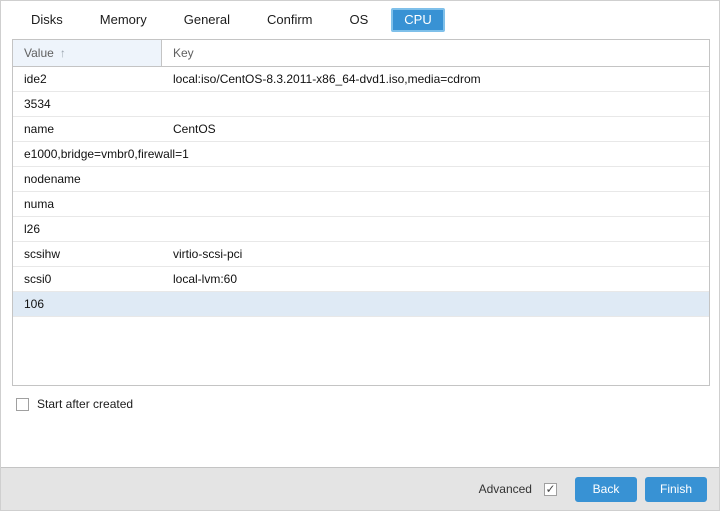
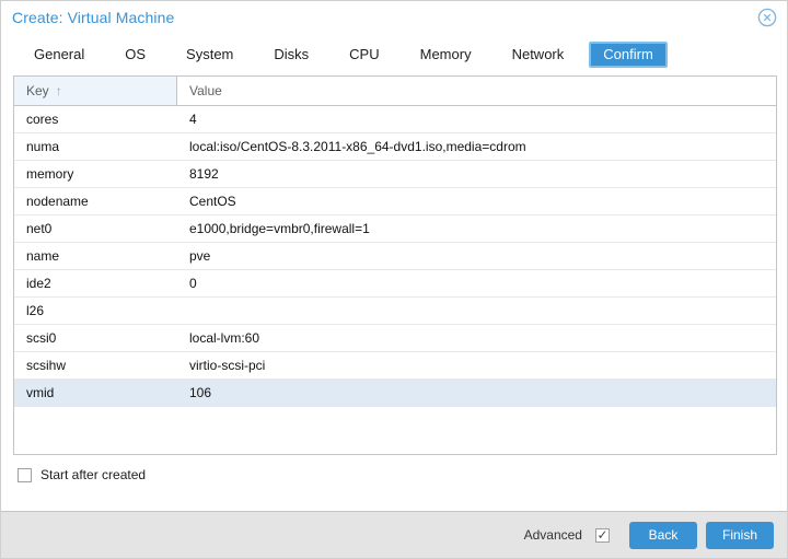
+ Create: Virtual Machine
- Disks
+ General
- Memory
+ OS
+ System
- General
+ Disks
- Confirm
+ CPU
- OS
+ Memory
+ Network
- CPU
+ Confirm
- Value
+ Key
  ↑
- Key
+ Value
+ cores
+ 4
- ide2
+ numa
  local:iso/CentOS-8.3.2011-x86_64-dvd1.iso,media=cdrom
+ memory
- 3534
+ 8192
- name
+ nodename
  CentOS
+ net0
  e1000,bridge=vmbr0,firewall=1
- nodename
+ name
+ pve
- numa
+ ide2
+ 0
  l26
- scsihw
+ scsi0
- virtio-scsi-pci
+ local-lvm:60
- scsi0
+ scsihw
- local-lvm:60
+ virtio-scsi-pci
+ vmid
  106
  Start after created
  Advanced
  ✓
  Back
  Finish
